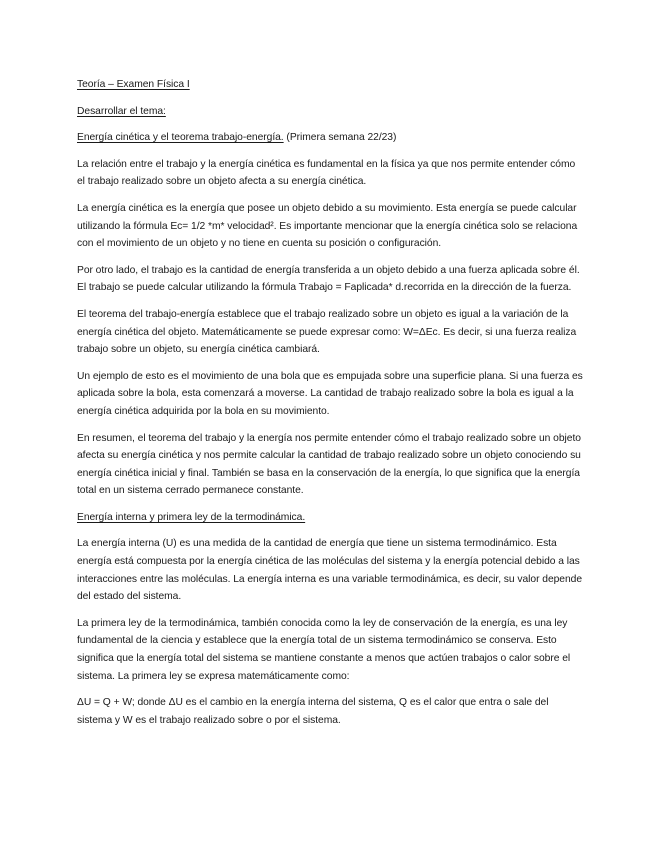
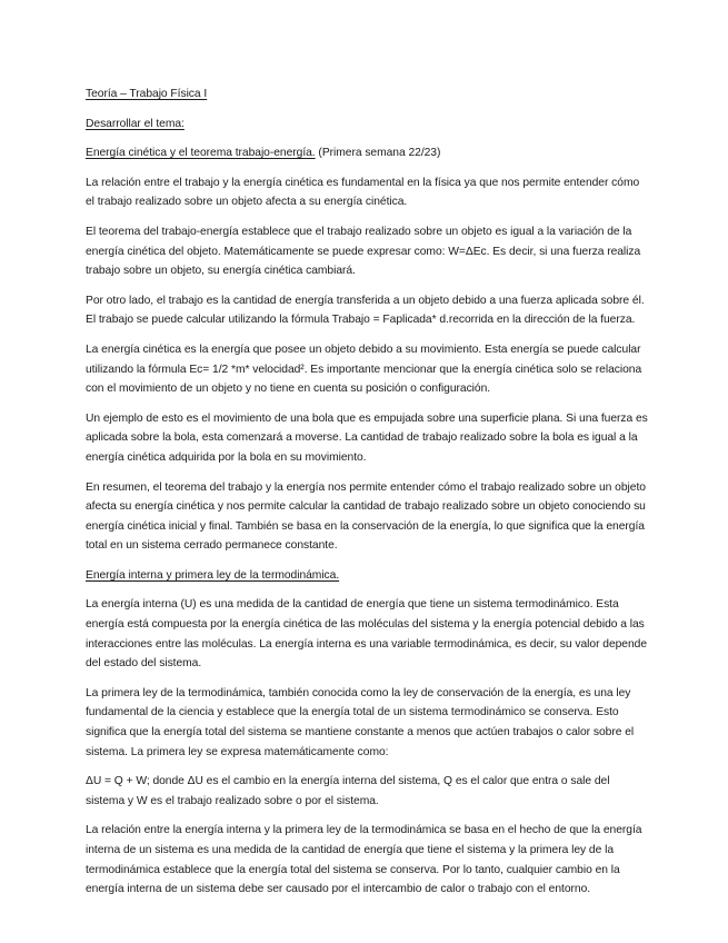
- Teoría – Examen Física I
+ Teoría – Trabajo Física I
  Desarrollar el tema:
  Energía cinética y el teorema trabajo-energía. (Primera semana 22/23)
  La relación entre el trabajo y la energía cinética es fundamental en la física ya que nos permite entender cómo el trabajo realizado sobre un objeto afecta a su energía cinética.
- La energía cinética es la energía que posee un objeto debido a su movimiento. Esta energía se puede calcular utilizando la fórmula Ec= 1/2 *m* velocidad². Es importante mencionar que la energía cinética solo se relaciona con el movimiento de un objeto y no tiene en cuenta su posición o configuración.
+ El teorema del trabajo-energía establece que el trabajo realizado sobre un objeto es igual a la variación de la energía cinética del objeto. Matemáticamente se puede expresar como: W=ΔEc. Es decir, si una fuerza realiza trabajo sobre un objeto, su energía cinética cambiará.
  Por otro lado, el trabajo es la cantidad de energía transferida a un objeto debido a una fuerza aplicada sobre él. El trabajo se puede calcular utilizando la fórmula Trabajo = Faplicada* d.recorrida en la dirección de la fuerza.
- El teorema del trabajo-energía establece que el trabajo realizado sobre un objeto es igual a la variación de la energía cinética del objeto. Matemáticamente se puede expresar como: W=ΔEc. Es decir, si una fuerza realiza trabajo sobre un objeto, su energía cinética cambiará.
+ La energía cinética es la energía que posee un objeto debido a su movimiento. Esta energía se puede calcular utilizando la fórmula Ec= 1/2 *m* velocidad². Es importante mencionar que la energía cinética solo se relaciona con el movimiento de un objeto y no tiene en cuenta su posición o configuración.
  Un ejemplo de esto es el movimiento de una bola que es empujada sobre una superficie plana. Si una fuerza es aplicada sobre la bola, esta comenzará a moverse. La cantidad de trabajo realizado sobre la bola es igual a la energía cinética adquirida por la bola en su movimiento.
  En resumen, el teorema del trabajo y la energía nos permite entender cómo el trabajo realizado sobre un objeto afecta su energía cinética y nos permite calcular la cantidad de trabajo realizado sobre un objeto conociendo su energía cinética inicial y final. También se basa en la conservación de la energía, lo que significa que la energía total en un sistema cerrado permanece constante.
  Energía interna y primera ley de la termodinámica.
  La energía interna (U) es una medida de la cantidad de energía que tiene un sistema termodinámico. Esta energía está compuesta por la energía cinética de las moléculas del sistema y la energía potencial debido a las interacciones entre las moléculas. La energía interna es una variable termodinámica, es decir, su valor depende del estado del sistema.
  La primera ley de la termodinámica, también conocida como la ley de conservación de la energía, es una ley fundamental de la ciencia y establece que la energía total de un sistema termodinámico se conserva. Esto significa que la energía total del sistema se mantiene constante a menos que actúen trabajos o calor sobre el sistema. La primera ley se expresa matemáticamente como:
  ΔU = Q + W; donde ΔU es el cambio en la energía interna del sistema, Q es el calor que entra o sale del sistema y W es el trabajo realizado sobre o por el sistema.
+ La relación entre la energía interna y la primera ley de la termodinámica se basa en el hecho de que la energía interna de un sistema es una medida de la cantidad de energía que tiene el sistema y la primera ley de la termodinámica establece que la energía total del sistema se conserva. Por lo tanto, cualquier cambio en la energía interna de un sistema debe ser causado por el intercambio de calor o trabajo con el entorno.
